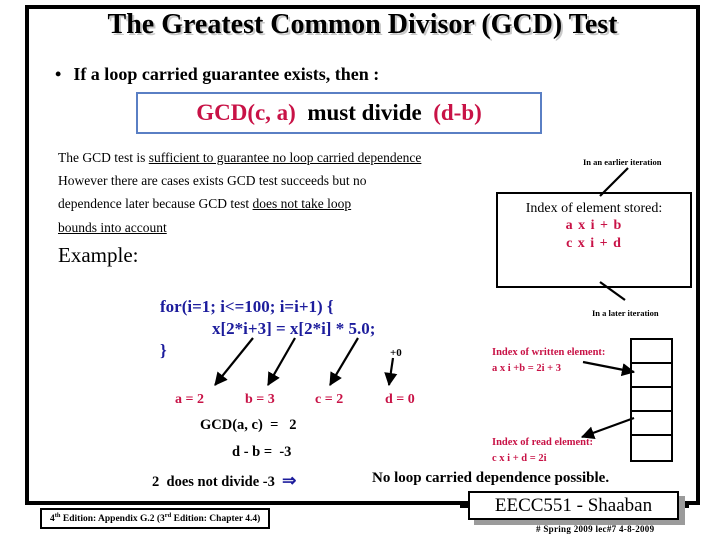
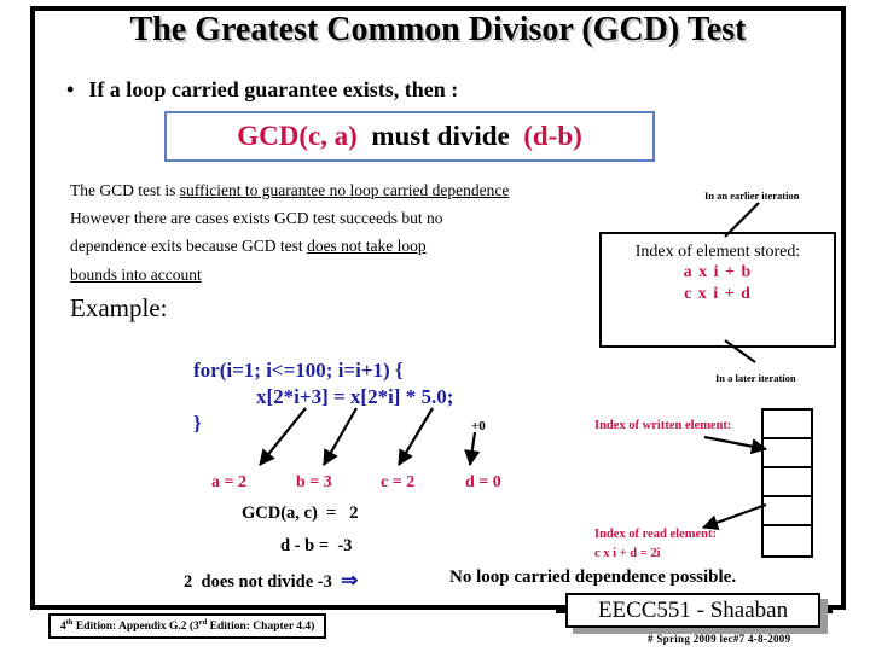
  The Greatest Common Divisor (GCD) Test
  •
  If a loop carried guarantee exists, then :
  GCD(c, a)
  must divide
  (d-b)
  The GCD test is sufficient to guarantee no loop carried dependence
  However there are cases exists GCD test succeeds but no
- dependence later because GCD test does not take loop
+ dependence exits because GCD test does not take loop
  bounds into account
  Example:
  for(i=1; i<=100; i=i+1) {
  x[2*i+3] = x[2*i] * 5.0;
  }
  +0
  a = 2
  b = 3
  c = 2
  d = 0
  GCD(a, c) = 2
  d - b = -3
  2 does not divide -3 ⇒
  No loop carried dependence possible.
  In an earlier iteration
  In a later iteration
  Index of element stored:
  a x i + b
  c x i + d
  Index of written element:
- a x i +b = 2i + 3
  Index of read element:
  c x i + d = 2i
  4 Edition: Appendix G.2 (3 Edition: Chapter 4.4)
  EECC551 - Shaaban
  # Spring 2009 lec#7 4-8-2009
